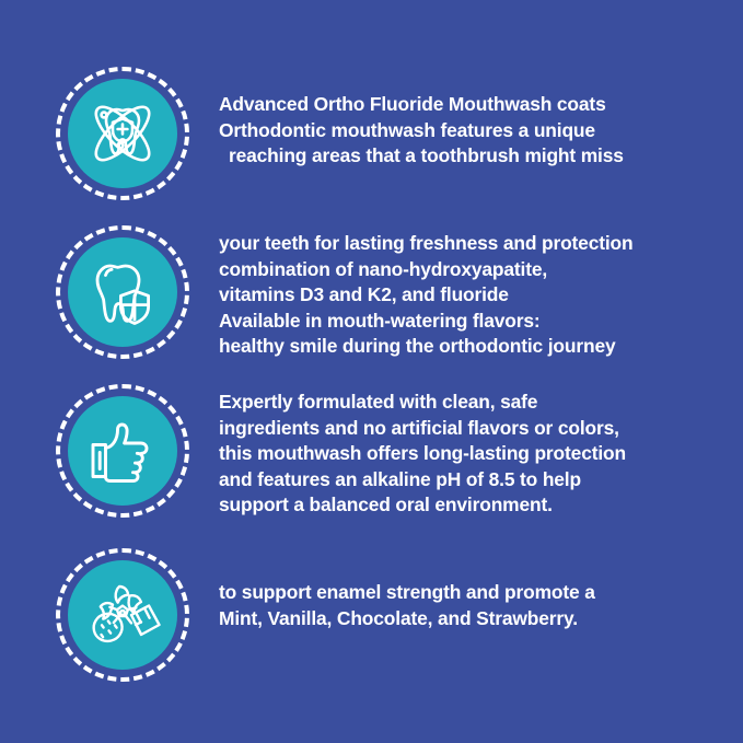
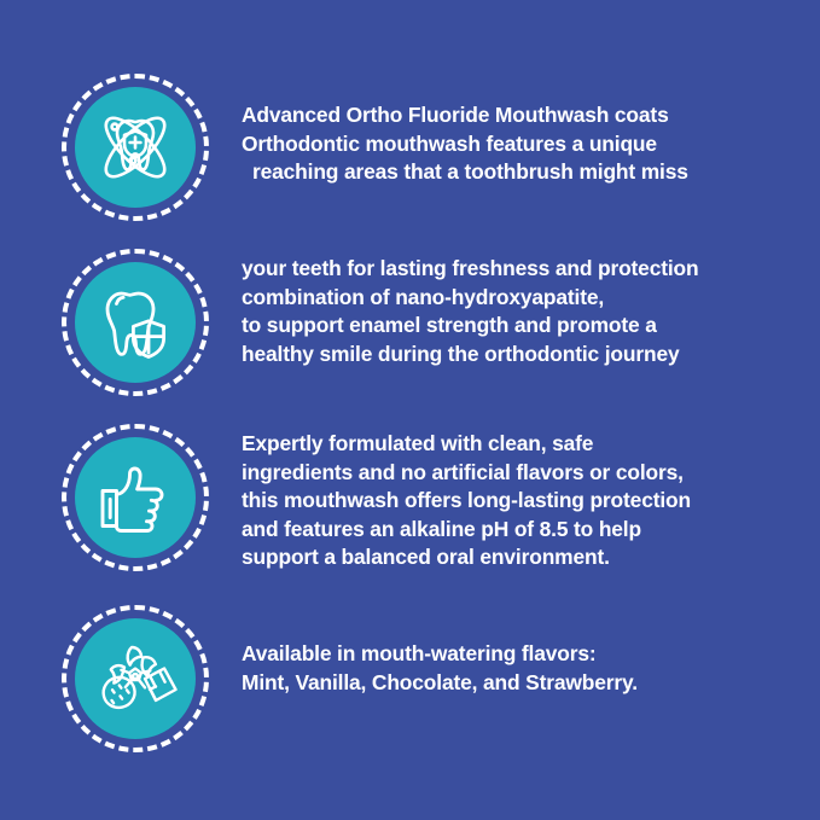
  Advanced Ortho Fluoride Mouthwash coats
  Orthodontic mouthwash features a unique
  reaching areas that a toothbrush might miss
  your teeth for lasting freshness and protection
  combination of nano-hydroxyapatite,
- vitamins D3 and K2, and fluoride
- Available in mouth-watering flavors:
+ to support enamel strength and promote a
  healthy smile during the orthodontic journey
  Expertly formulated with clean, safe
  ingredients and no artificial flavors or colors,
  this mouthwash offers long-lasting protection
  and features an alkaline pH of 8.5 to help
  support a balanced oral environment.
- to support enamel strength and promote a
+ Available in mouth-watering flavors:
  Mint, Vanilla, Chocolate, and Strawberry.
